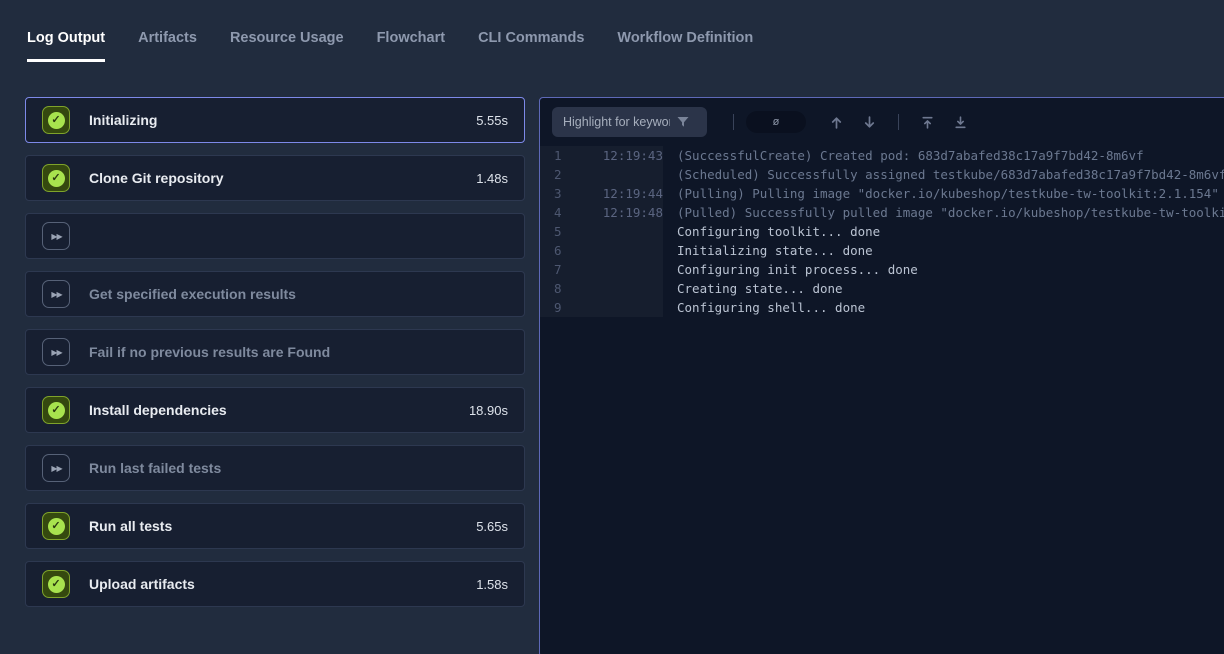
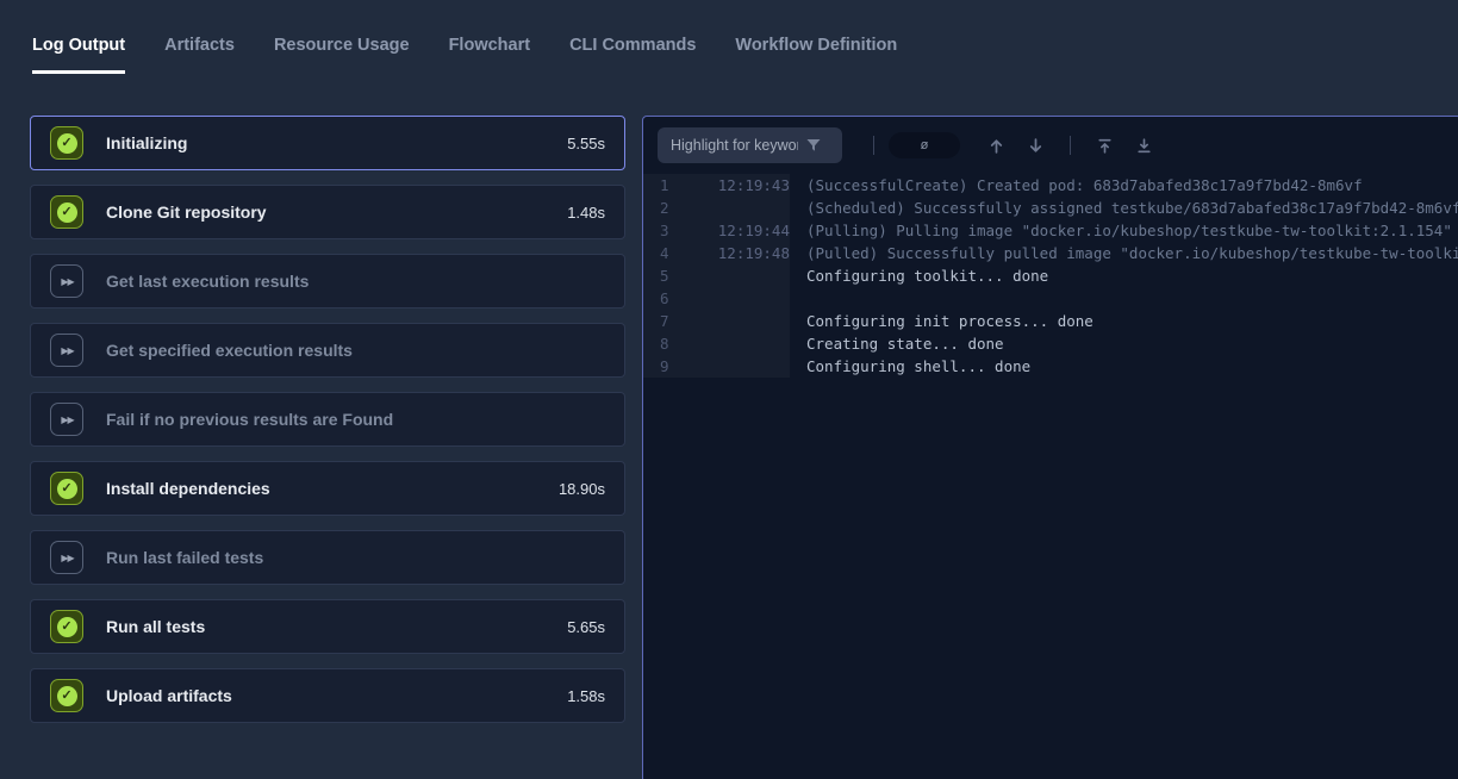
  Log Output
  Artifacts
  Resource Usage
  Flowchart
  CLI Commands
  Workflow Definition
  ✓
  Initializing
  5.55s
  ✓
  Clone Git repository
  1.48s
  ▶▶
+ Get last execution results
  ▶▶
  Get specified execution results
  ▶▶
  Fail if no previous results are Found
  ✓
  Install dependencies
  18.90s
  ▶▶
  Run last failed tests
  ✓
  Run all tests
  5.65s
  ✓
  Upload artifacts
  1.58s
  Highlight for keywo
  ø
  1
  12:19:43
  (SuccessfulCreate) Created pod: 683d7abafed38c17a9f7bd42-8m6vf
  2
  (Scheduled) Successfully assigned testkube/683d7abafed38c17a9f7bd42-8m6vf
  3
  12:19:44
  (Pulling) Pulling image "docker.io/kubeshop/testkube-tw-toolkit:2.1.154"
  4
  12:19:48
  (Pulled) Successfully pulled image "docker.io/kubeshop/testkube-tw-toolki
  5
  Configuring toolkit... done
  6
- Initializing state... done
  7
  Configuring init process... done
  8
  Creating state... done
  9
  Configuring shell... done
